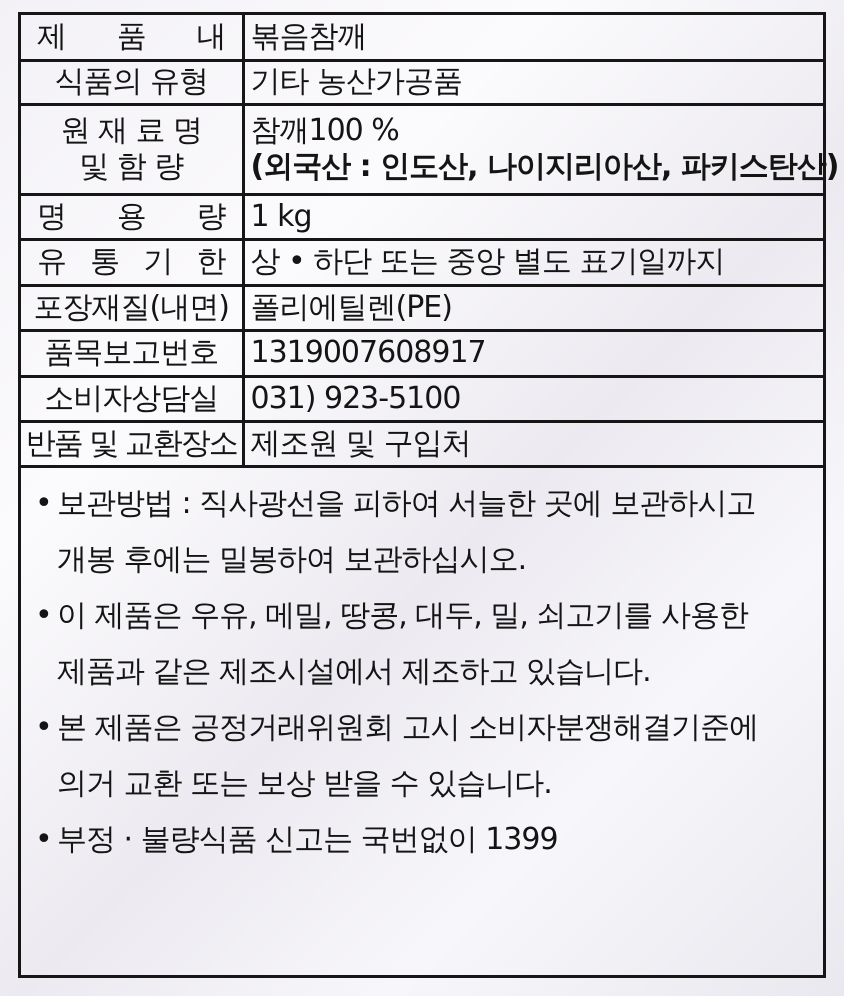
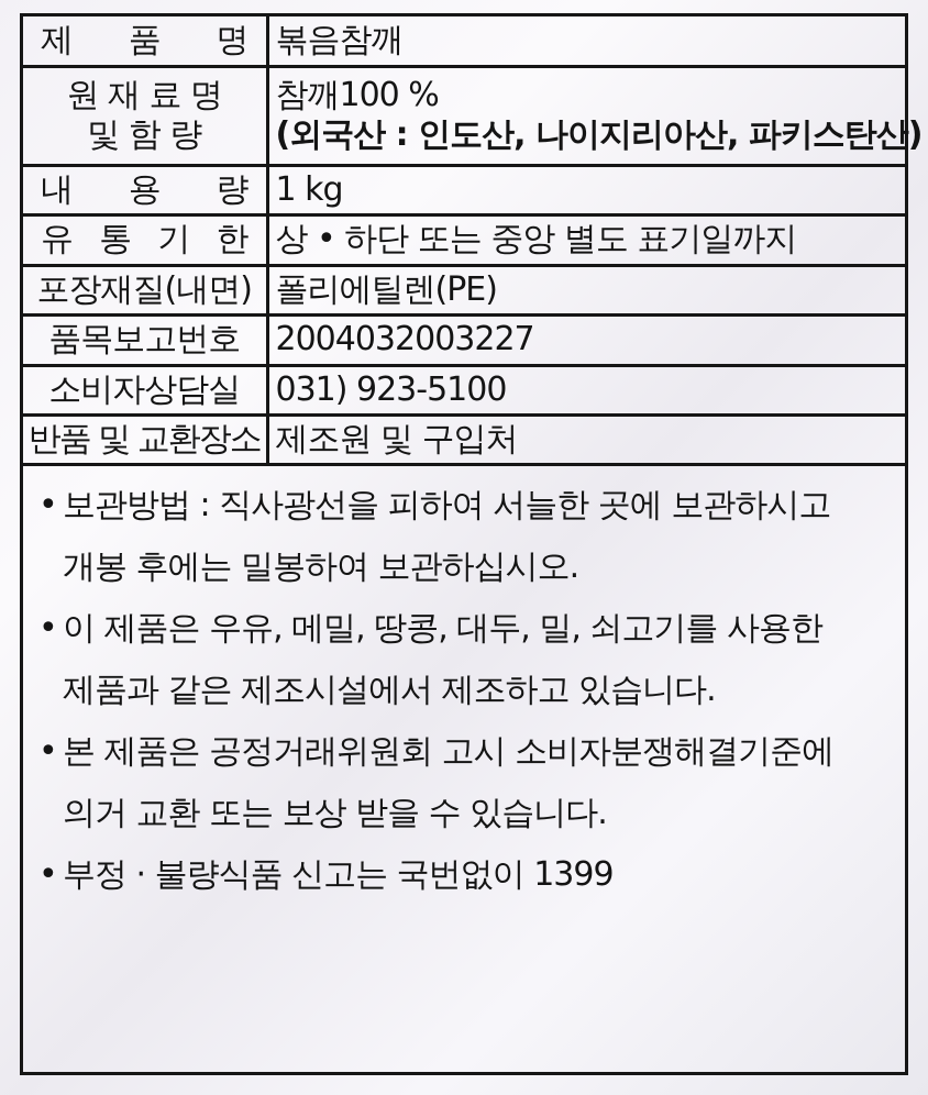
- 제 품 내	볶음참깨
+ 제 품 명	볶음참깨
- 식품의 유형	기타 농산가공품
  원 재 료 명 및 함 량	참깨100 % (외국산 : 인도산, 나이지리아산, 파키스탄산)
- 명 용 량	1 kg
+ 내 용 량	1 kg
  유 통 기 한	상 • 하단 또는 중앙 별도 표기일까지
  포장재질(내면)	폴리에틸렌(PE)
- 품목보고번호	1319007608917
+ 품목보고번호	2004032003227
  소비자상담실	031) 923-5100
  반품 및 교환장소	제조원 및 구입처
  •
  보관방법 : 직사광선을 피하여 서늘한 곳에 보관하시고
  개봉 후에는 밀봉하여 보관하십시오.
  •
  이 제품은 우유, 메밀, 땅콩, 대두, 밀, 쇠고기를 사용한
  제품과 같은 제조시설에서 제조하고 있습니다.
  •
  본 제품은 공정거래위원회 고시 소비자분쟁해결기준에
  의거 교환 또는 보상 받을 수 있습니다.
  •
  부정 · 불량식품 신고는 국번없이 1399
